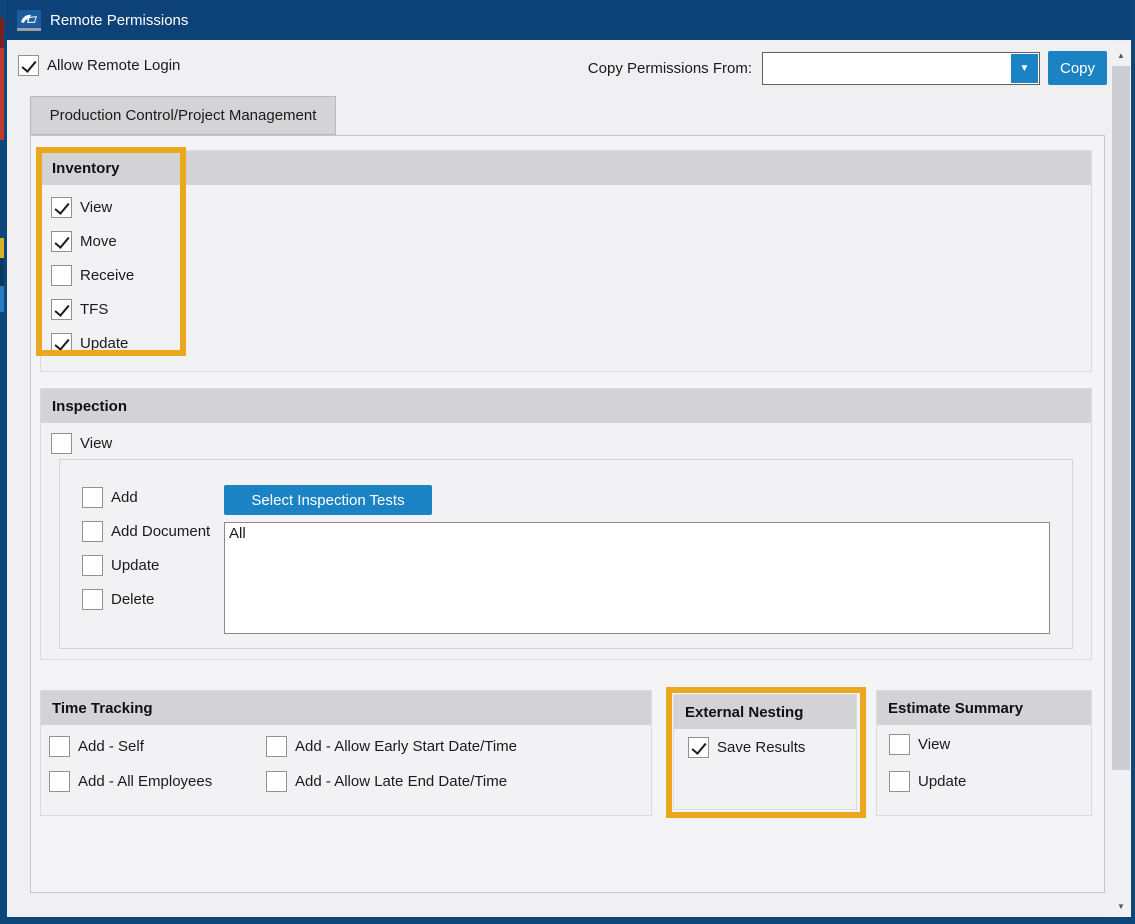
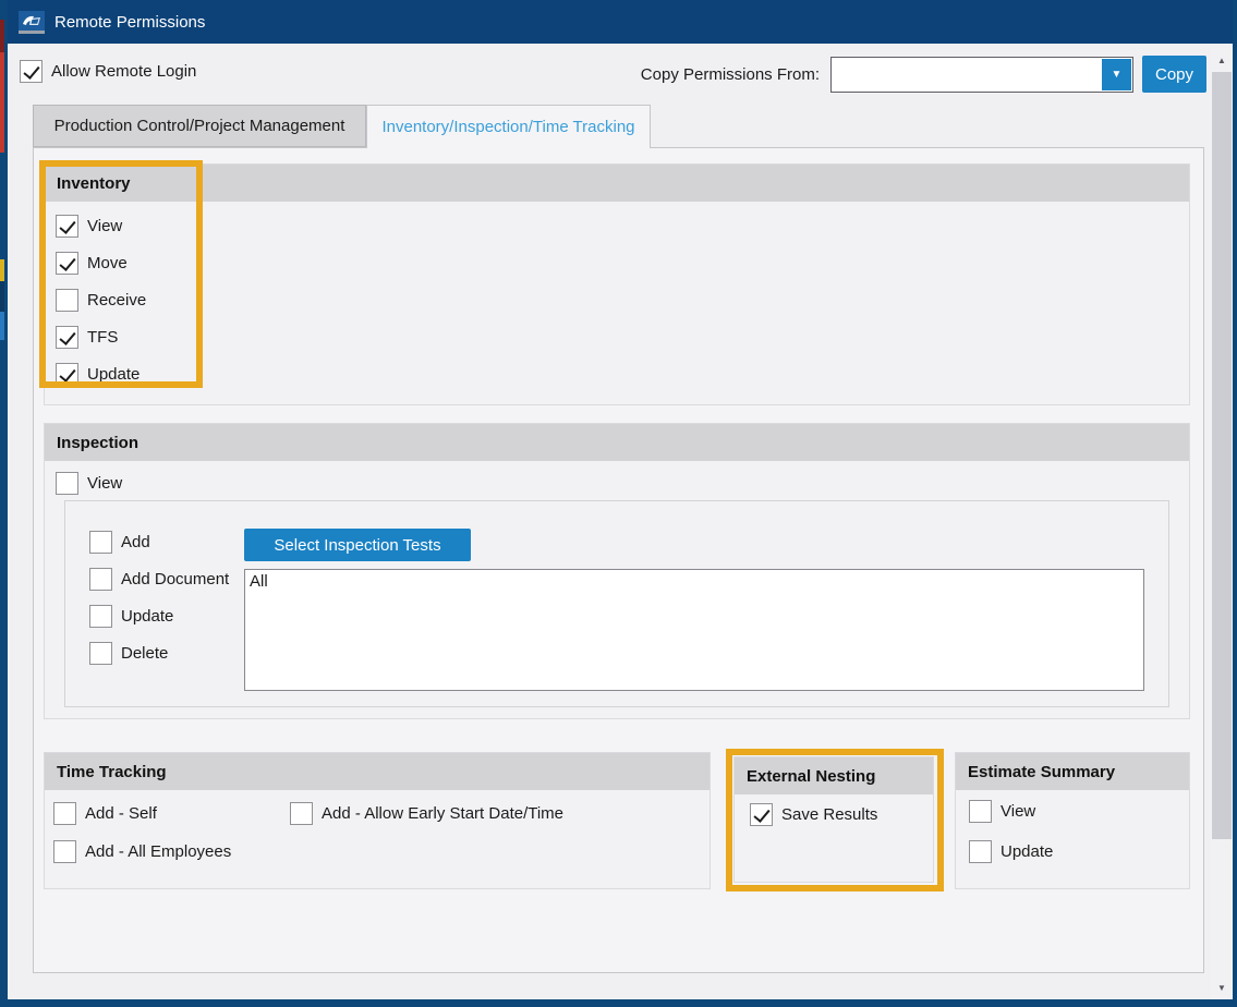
  Remote Permissions
  Allow Remote Login
  Copy Permissions From:
  ▼
  Copy
  Production Control/Project Management
+ Inventory/Inspection/Time Tracking
  Inventory
  View
  Move
  Receive
  TFS
  Update
  Inspection
  View
  Add
  Add Document
  Update
  Delete
  Select Inspection Tests
  All
  Time Tracking
  Add - Self
  Add - All Employees
  Add - Allow Early Start Date/Time
- Add - Allow Late End Date/Time
  External Nesting
  Save Results
  Estimate Summary
  View
  Update
  ▲
  ▼
